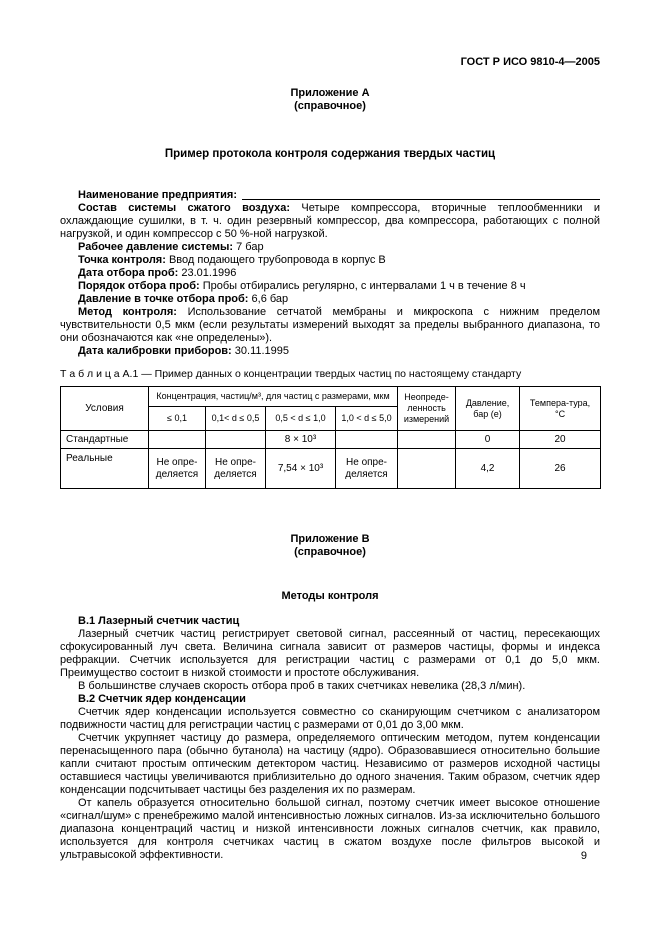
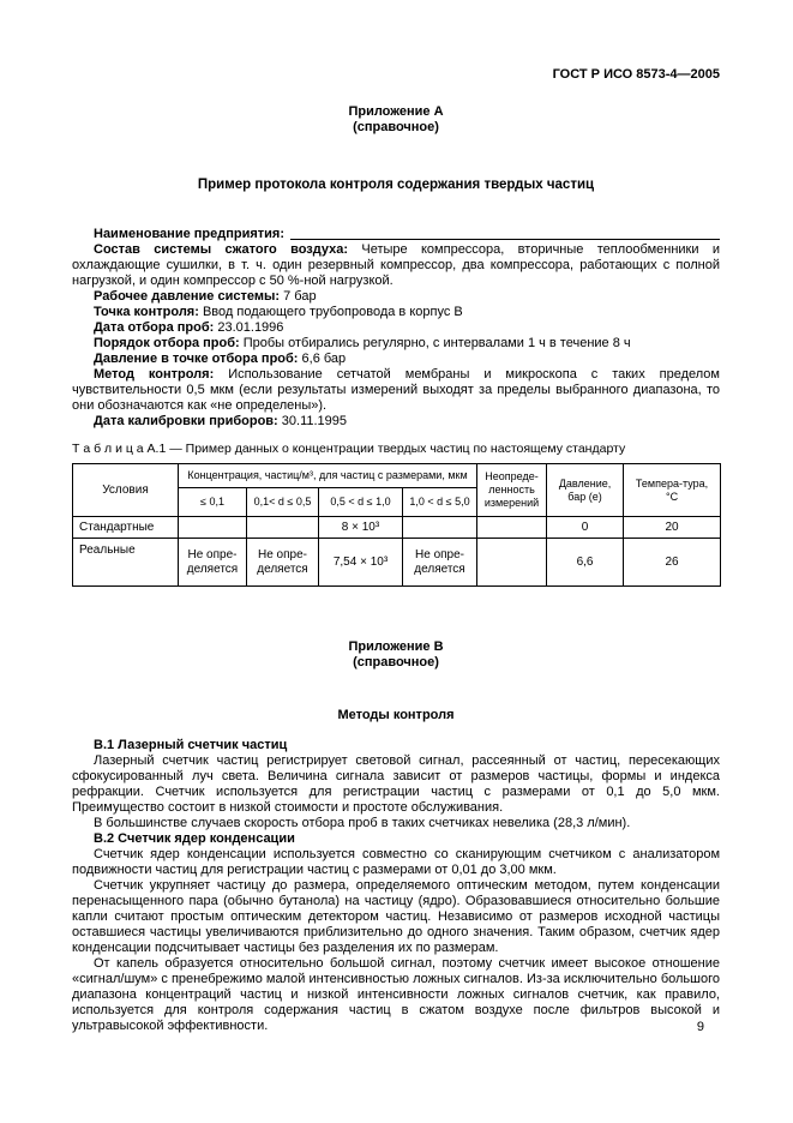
- ГОСТ Р ИСО 9810-4—2005
+ ГОСТ Р ИСО 8573-4—2005
  Приложение А
  (справочное)
  Пример протокола контроля содержания твердых частиц
  Наименование предприятия:
  Состав системы сжатого воздуха: Четыре компрессора, вторичные теплообменники и охлаждающие сушилки, в т. ч. один резервный компрессор, два компрессора, работающих с полной нагрузкой, и один компрессор с 50 %-ной нагрузкой.
  Рабочее давление системы: 7 бар
  Точка контроля: Ввод подающего трубопровода в корпус В
  Дата отбора проб: 23.01.1996
  Порядок отбора проб: Пробы отбирались регулярно, с интервалами 1 ч в течение 8 ч
  Давление в точке отбора проб: 6,6 бар
- Метод контроля: Использование сетчатой мембраны и микроскопа с нижним пределом чувствительности 0,5 мкм (если результаты измерений выходят за пределы выбранного диапазона, то они обозначаются как «не определены»).
+ Метод контроля: Использование сетчатой мембраны и микроскопа с таких пределом чувствительности 0,5 мкм (если результаты измерений выходят за пределы выбранного диапазона, то они обозначаются как «не определены»).
  Дата калибровки приборов: 30.11.1995
  Т а б л и ц а А.1 — Пример данных о концентрации твердых частиц по настоящему стандарту
  Условия	Концентрация, частиц/м³, для частиц с размерами, мкм	Неопреде-ленность измерений	Давление, бар (е)	Темпера-тура, °С
  ≤ 0,1	0,1< d ≤ 0,5	0,5 < d ≤ 1,0	1,0 < d ≤ 5,0
  Стандартные			8 × 10³			0	20
- Реальные	Не опре-деляется	Не опре-деляется	7,54 × 10³	Не опре-деляется		4,2	26
+ Реальные	Не опре-деляется	Не опре-деляется	7,54 × 10³	Не опре-деляется		6,6	26
  Приложение В
  (справочное)
  Методы контроля
  В.1 Лазерный счетчик частиц
  Лазерный счетчик частиц регистрирует световой сигнал, рассеянный от частиц, пересекающих сфокусированный луч света. Величина сигнала зависит от размеров частицы, формы и индекса рефракции. Счетчик используется для регистрации частиц с размерами от 0,1 до 5,0 мкм. Преимущество состоит в низкой стоимости и простоте обслуживания.
  В большинстве случаев скорость отбора проб в таких счетчиках невелика (28,3 л/мин).
  В.2 Счетчик ядер конденсации
  Счетчик ядер конденсации используется совместно со сканирующим счетчиком с анализатором подвижности частиц для регистрации частиц с размерами от 0,01 до 3,00 мкм.
  Счетчик укрупняет частицу до размера, определяемого оптическим методом, путем конденсации перенасыщенного пара (обычно бутанола) на частицу (ядро). Образовавшиеся относительно большие капли считают простым оптическим детектором частиц. Независимо от размеров исходной частицы оставшиеся частицы увеличиваются приблизительно до одного значения. Таким образом, счетчик ядер конденсации подсчитывает частицы без разделения их по размерам.
- От капель образуется относительно большой сигнал, поэтому счетчик имеет высокое отношение «сигнал/шум» с пренебрежимо малой интенсивностью ложных сигналов. Из-за исключительно большого диапазона концентраций частиц и низкой интенсивности ложных сигналов счетчик, как правило, используется для контроля счетчиках частиц в сжатом воздухе после фильтров высокой и ультравысокой эффективности.
+ От капель образуется относительно большой сигнал, поэтому счетчик имеет высокое отношение «сигнал/шум» с пренебрежимо малой интенсивностью ложных сигналов. Из-за исключительно большого диапазона концентраций частиц и низкой интенсивности ложных сигналов счетчик, как правило, используется для контроля содержания частиц в сжатом воздухе после фильтров высокой и ультравысокой эффективности.
  9
